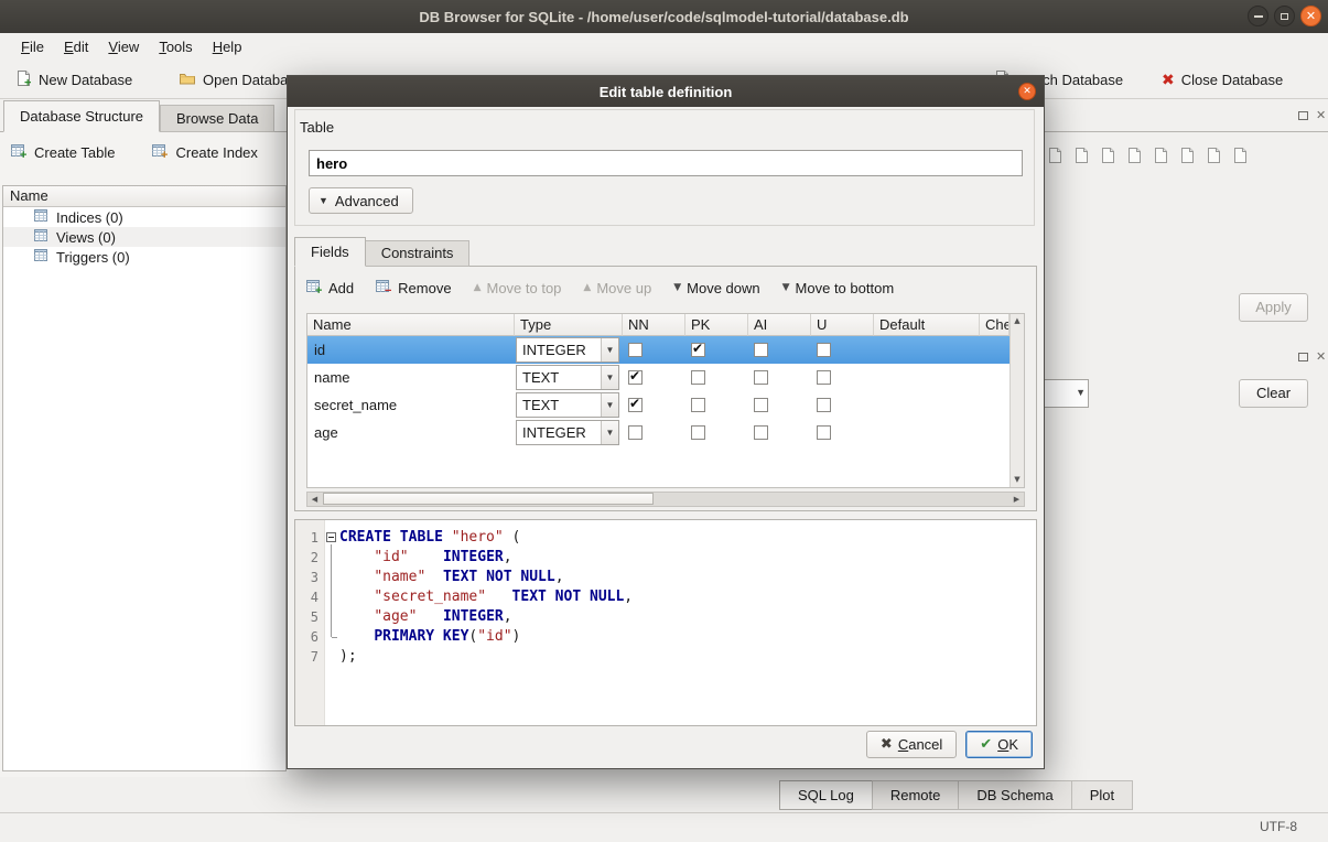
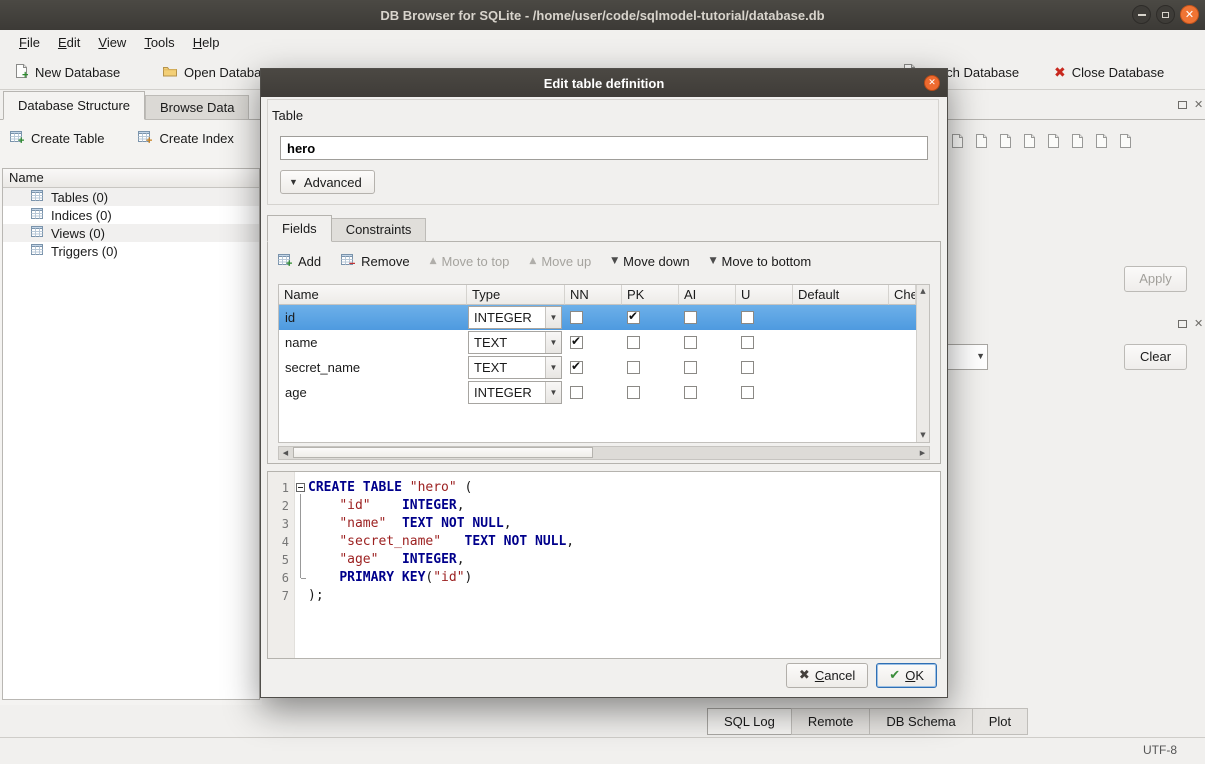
  DB Browser for SQLite - /home/user/code/sqlmodel-tutorial/database.db
  ✕
  File
  Edit
  View
  Tools
  Help
  +
  New Database
  Open Databa
  ch Database
  ✖
  Close Database
  Database Structure
  Browse Data
  +
  Create Table
  +
  Create Index
  Name
+ Tables (0)
  Indices (0)
  Views (0)
  Triggers (0)
  ✕
  Apply
  ✕
  ▼
  Clear
  SQL Log
  Remote
  DB Schema
  Plot
  UTF-8
  Edit table definition
  ✕
  Table
  hero
  ▼
  Advanced
  Fields
  Constraints
  +
  Add
  −
  Remove
  ▲
  Move to top
  ▲
  Move up
  ▼
  Move down
  ▼
  Move to bottom
  Name
  Type
  NN
  PK
  AI
  U
  Default
  Che
  id
  INTEGER
  ▼
  name
  TEXT
  ▼
  secret_name
  TEXT
  ▼
  age
  INTEGER
  ▼
  ▲
  ▼
  ◀
  ▶
  1
  CREATE TABLE "hero" (
  2
  "id" INTEGER,
  3
  "name" TEXT NOT NULL,
  4
  "secret_name" TEXT NOT NULL,
  5
  "age" INTEGER,
  6
  PRIMARY KEY("id")
  7
  );
  ✖
  Cancel
  ✔
  OK
